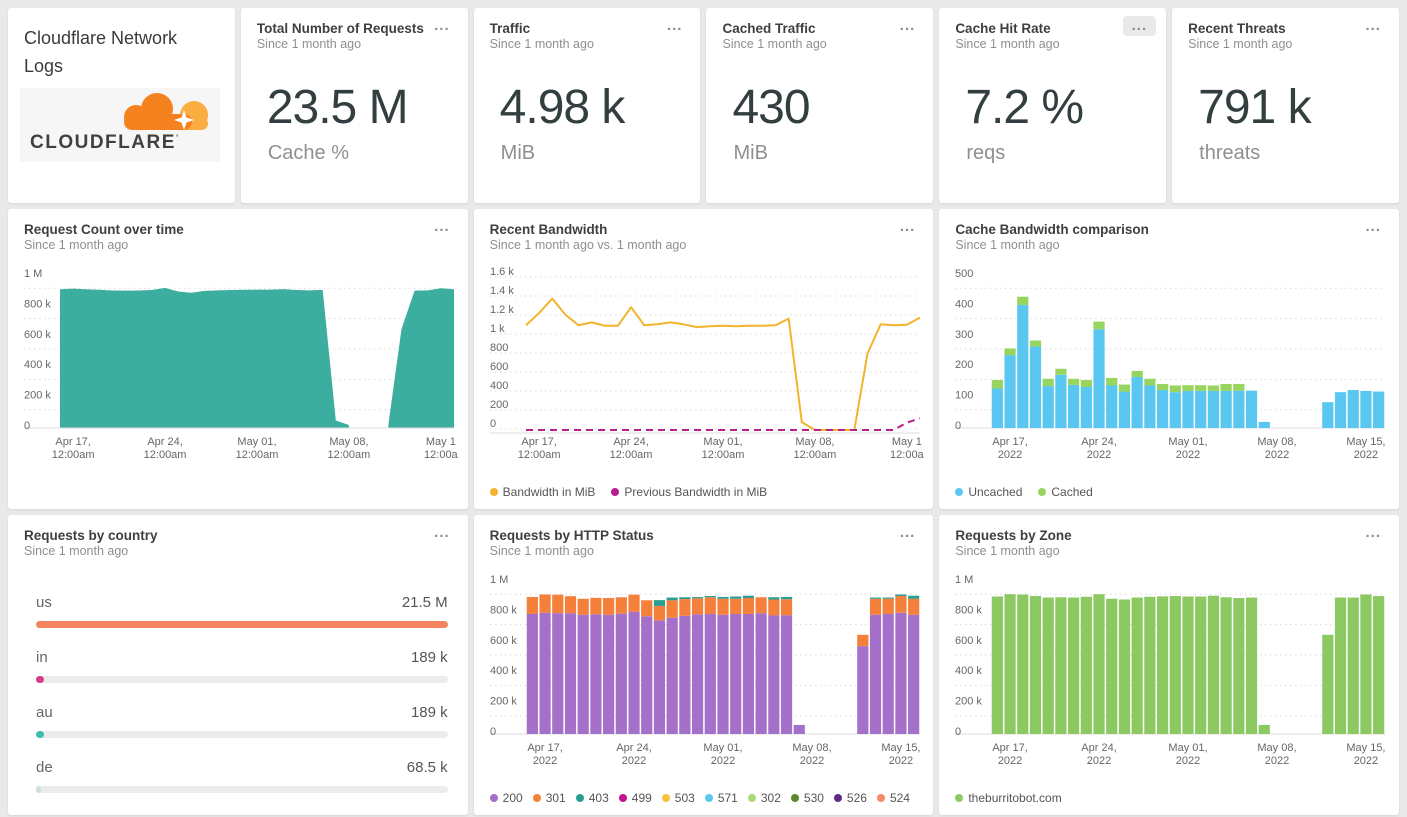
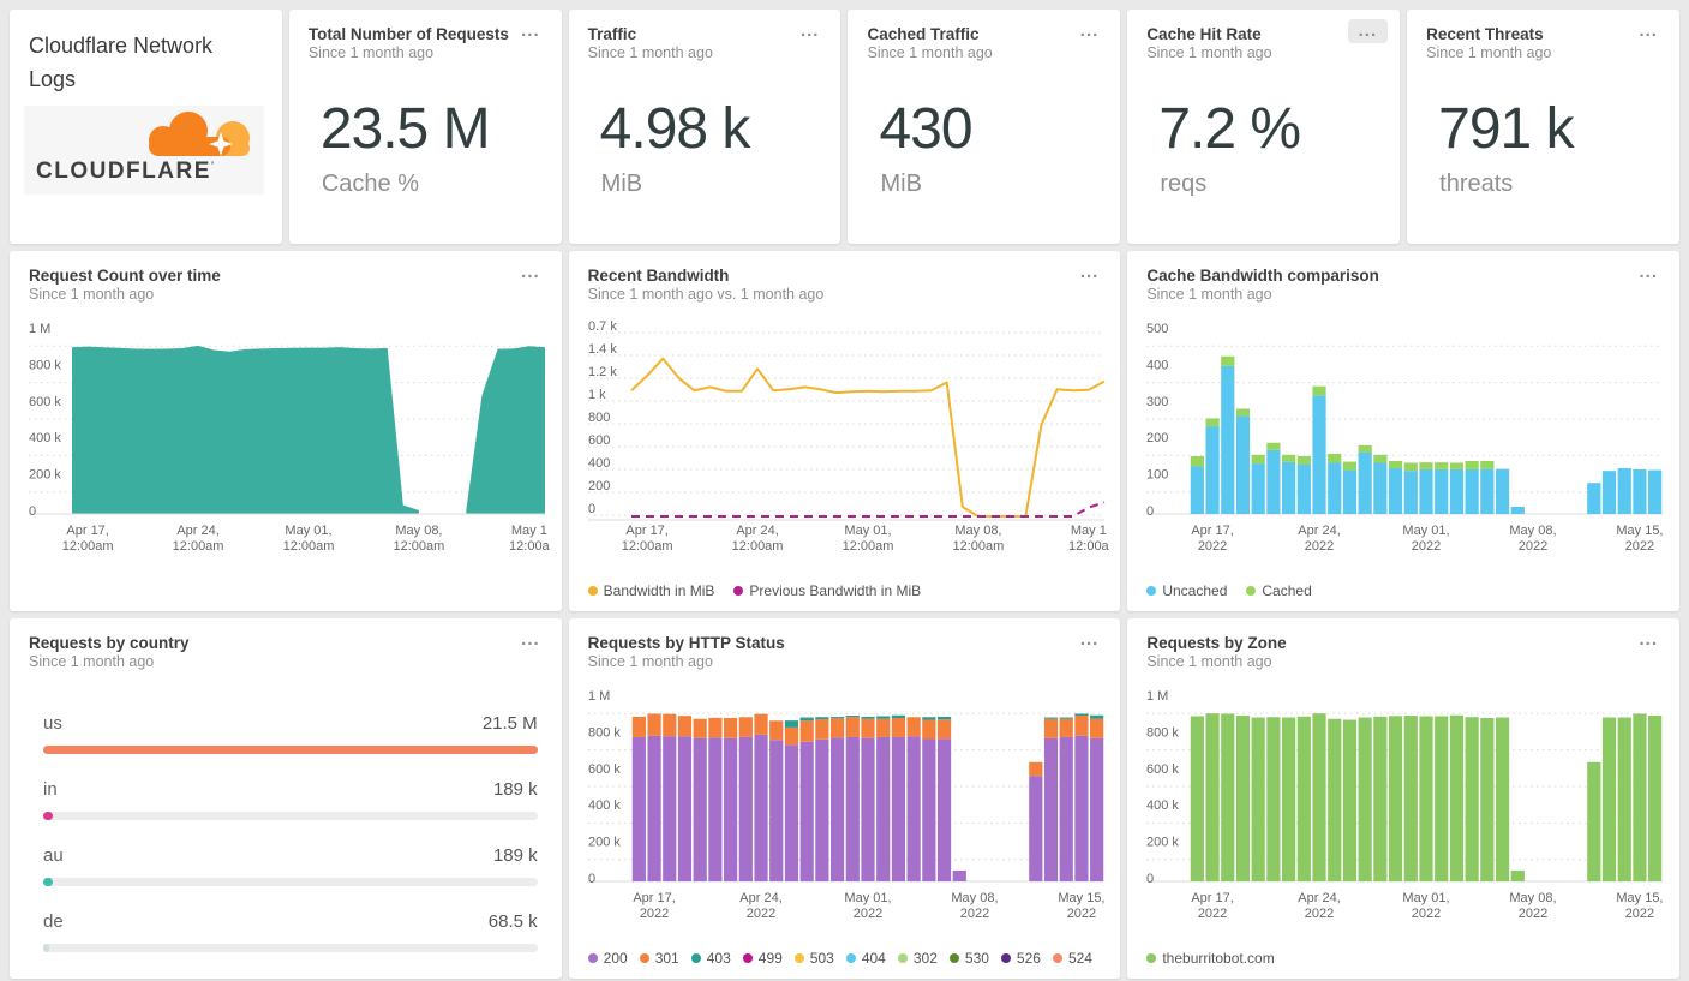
  Cloudflare Network Logs
  CLOUDFLARE’
  Total Number of Requests
  Since 1 month ago
  ...
  23.5 M
  Cache %
  Traffic
  Since 1 month ago
  ...
  4.98 k
  MiB
  Cached Traffic
  Since 1 month ago
  ...
  430
  MiB
  Cache Hit Rate
  Since 1 month ago
  ...
  7.2 %
  reqs
  Recent Threats
  Since 1 month ago
  ...
  791 k
  threats
  Request Count over time
  Since 1 month ago
  ...
  1 M
  800 k
  600 k
  400 k
  200 k
  0
  Apr 17,
  12:00am
  Apr 24,
  12:00am
  May 01,
  12:00am
  May 08,
  12:00am
  May 1
  12:00a
  Recent Bandwidth
  Since 1 month ago vs. 1 month ago
  ...
- 1.6 k
+ 0.7 k
  1.4 k
  1.2 k
  1 k
  800
  600
  400
  200
  0
  Apr 17,
  12:00am
  Apr 24,
  12:00am
  May 01,
  12:00am
  May 08,
  12:00am
  May 1
  12:00a
  Bandwidth in MiB
  Previous Bandwidth in MiB
  Cache Bandwidth comparison
  Since 1 month ago
  ...
  500
  400
  300
  200
  100
  0
  Apr 17,
  2022
  Apr 24,
  2022
  May 01,
  2022
  May 08,
  2022
  May 15,
  2022
  Uncached
  Cached
  Requests by country
  Since 1 month ago
  ...
  us
  21.5 M
  in
  189 k
  au
  189 k
  de
  68.5 k
  Requests by HTTP Status
  Since 1 month ago
  ...
  1 M
  800 k
  600 k
  400 k
  200 k
  0
  Apr 17,
  2022
  Apr 24,
  2022
  May 01,
  2022
  May 08,
  2022
  May 15,
  2022
  200
  301
  403
  499
  503
- 571
+ 404
  302
  530
  526
  524
  Requests by Zone
  Since 1 month ago
  ...
  1 M
  800 k
  600 k
  400 k
  200 k
  0
  Apr 17,
  2022
  Apr 24,
  2022
  May 01,
  2022
  May 08,
  2022
  May 15,
  2022
  theburritobot.com
